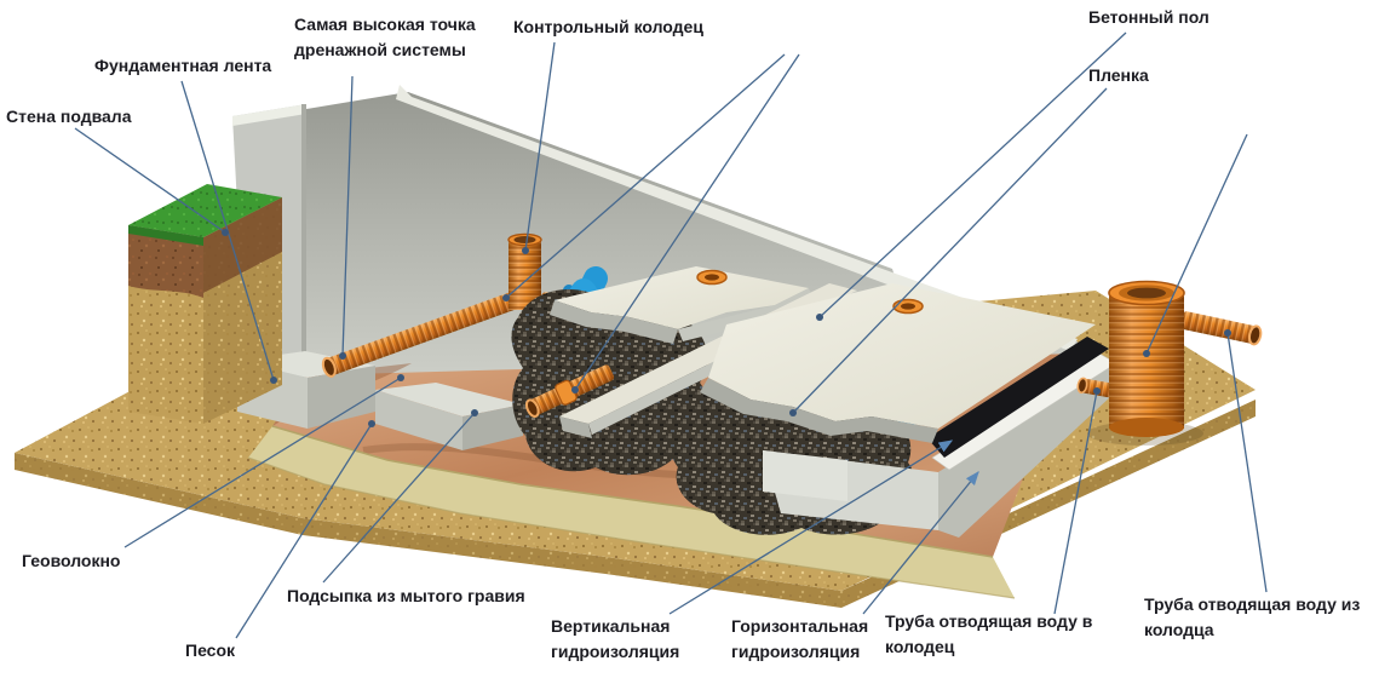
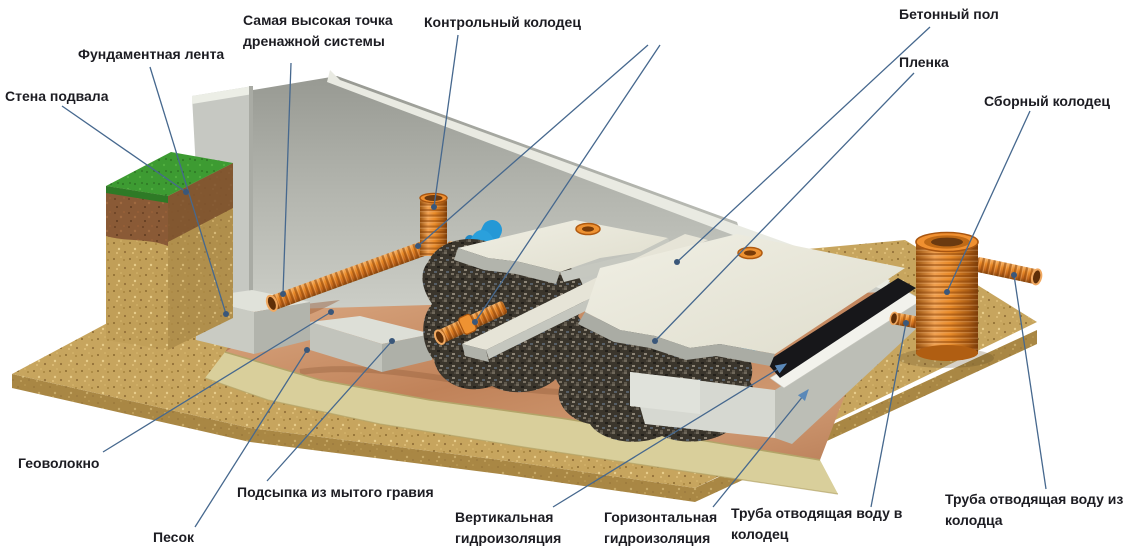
  Стена подвала
  Фундаментная лента
  Самая высокая точка
  дренажной системы
  Контрольный колодец
  Бетонный пол
  Пленка
+ Сборный колодец
  Геоволокно
  Подсыпка из мытого гравия
  Песок
  Вертикальная
  гидроизоляция
  Горизонтальная
  гидроизоляция
  Труба отводящая воду в
  колодец
  Труба отводящая воду из
  колодца
